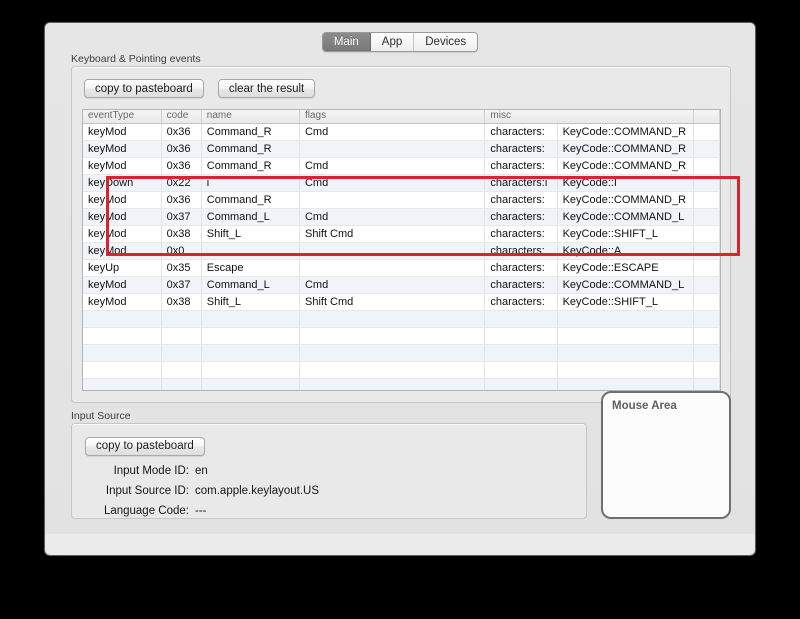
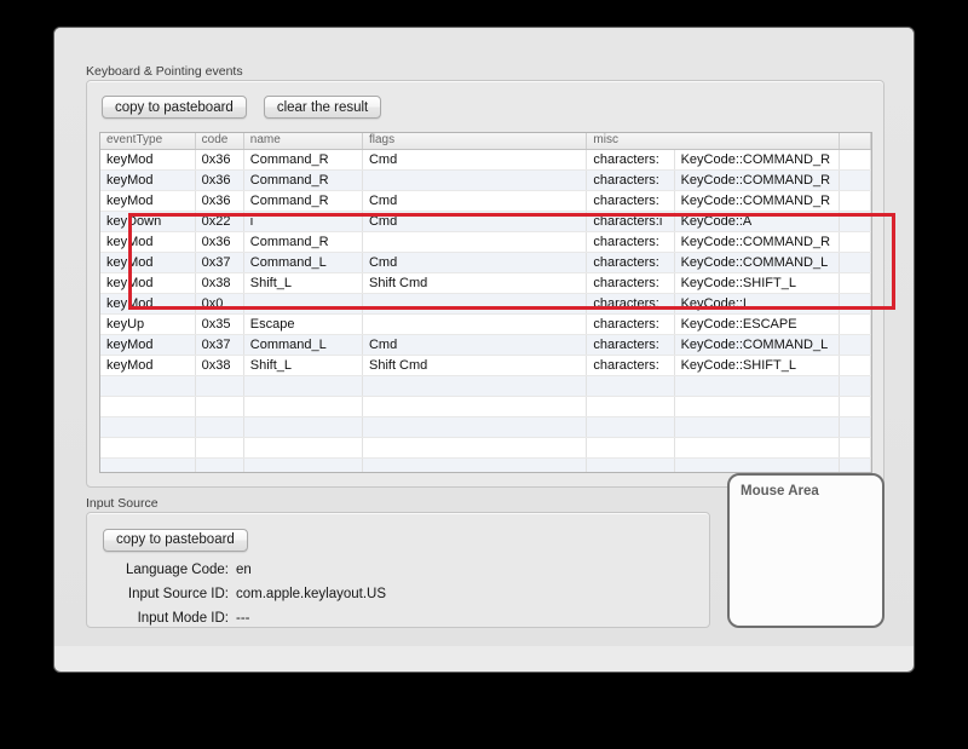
- Main
- App
- Devices
  Keyboard & Pointing events
  copy to pasteboard
  clear the result
  eventType	code	name	flags	misc
  keyMod	0x36	Command_R	Cmd	characters:	KeyCode::COMMAND_R
  keyMod	0x36	Command_R		characters:	KeyCode::COMMAND_R
  keyMod	0x36	Command_R	Cmd	characters:	KeyCode::COMMAND_R
- keyDown	0x22	i	Cmd	characters:i	KeyCode::I
+ keyDown	0x22	i	Cmd	characters:i	KeyCode::A
  keyMod	0x36	Command_R		characters:	KeyCode::COMMAND_R
  keyMod	0x37	Command_L	Cmd	characters:	KeyCode::COMMAND_L
  keyMod	0x38	Shift_L	Shift Cmd	characters:	KeyCode::SHIFT_L
- keyMod	0x0			characters:	KeyCode::A
+ keyMod	0x0			characters:	KeyCode::I
  keyUp	0x35	Escape		characters:	KeyCode::ESCAPE
  keyMod	0x37	Command_L	Cmd	characters:	KeyCode::COMMAND_L
  keyMod	0x38	Shift_L	Shift Cmd	characters:	KeyCode::SHIFT_L
  Input Source
  copy to pasteboard
- Input Mode ID: en
+ Language Code: en
  Input Source ID: com.apple.keylayout.US
- Language Code: ---
+ Input Mode ID: ---
  Mouse Area
